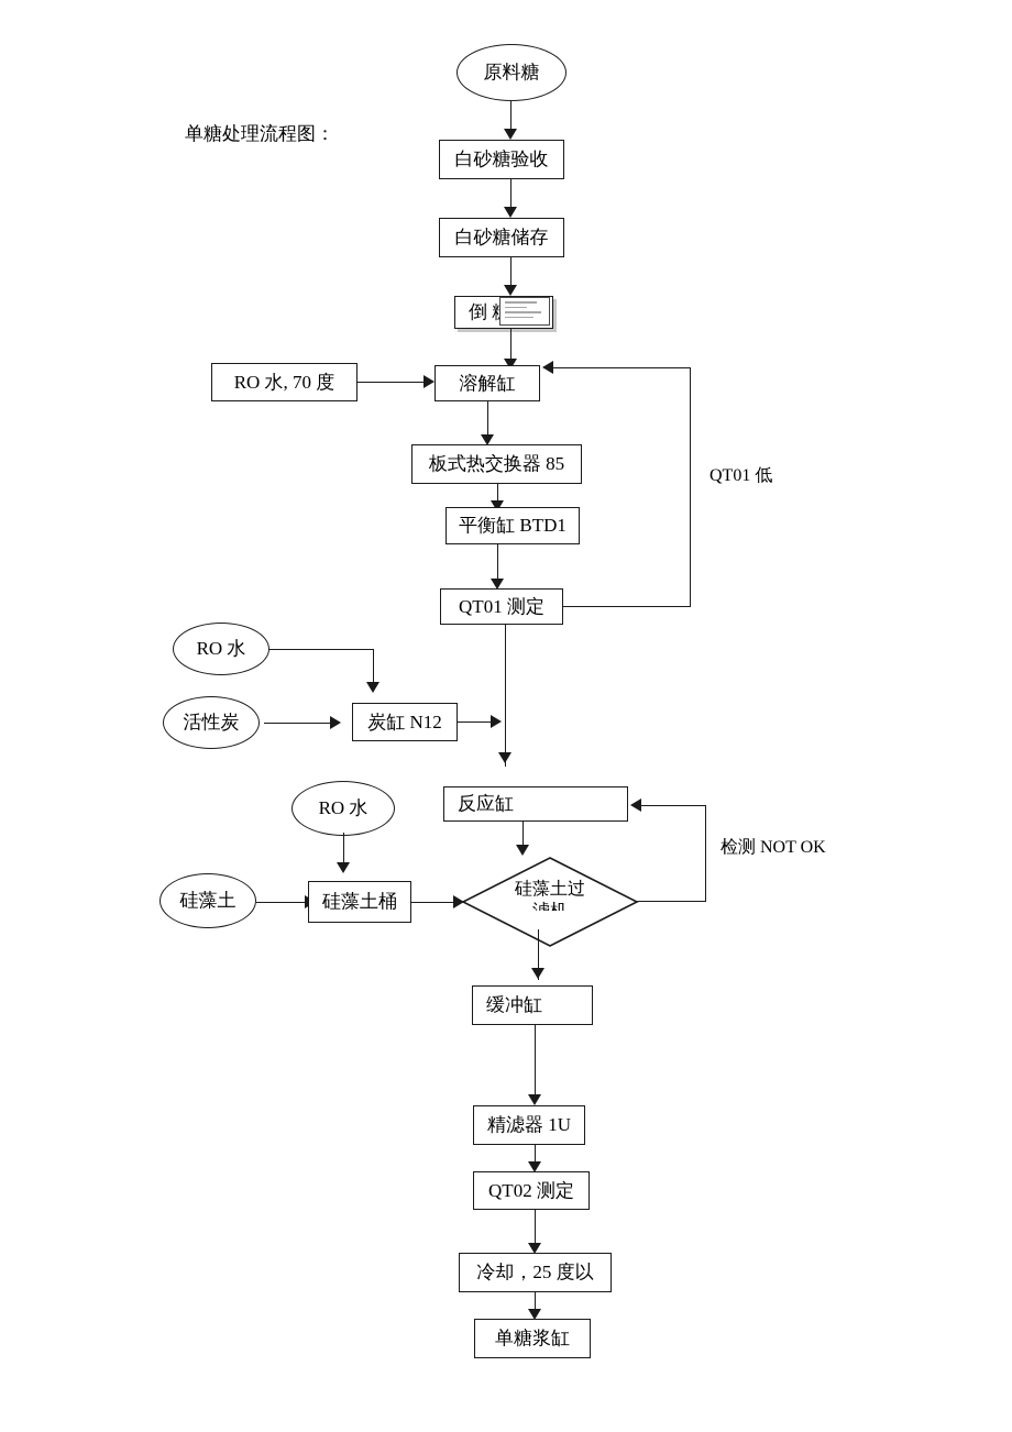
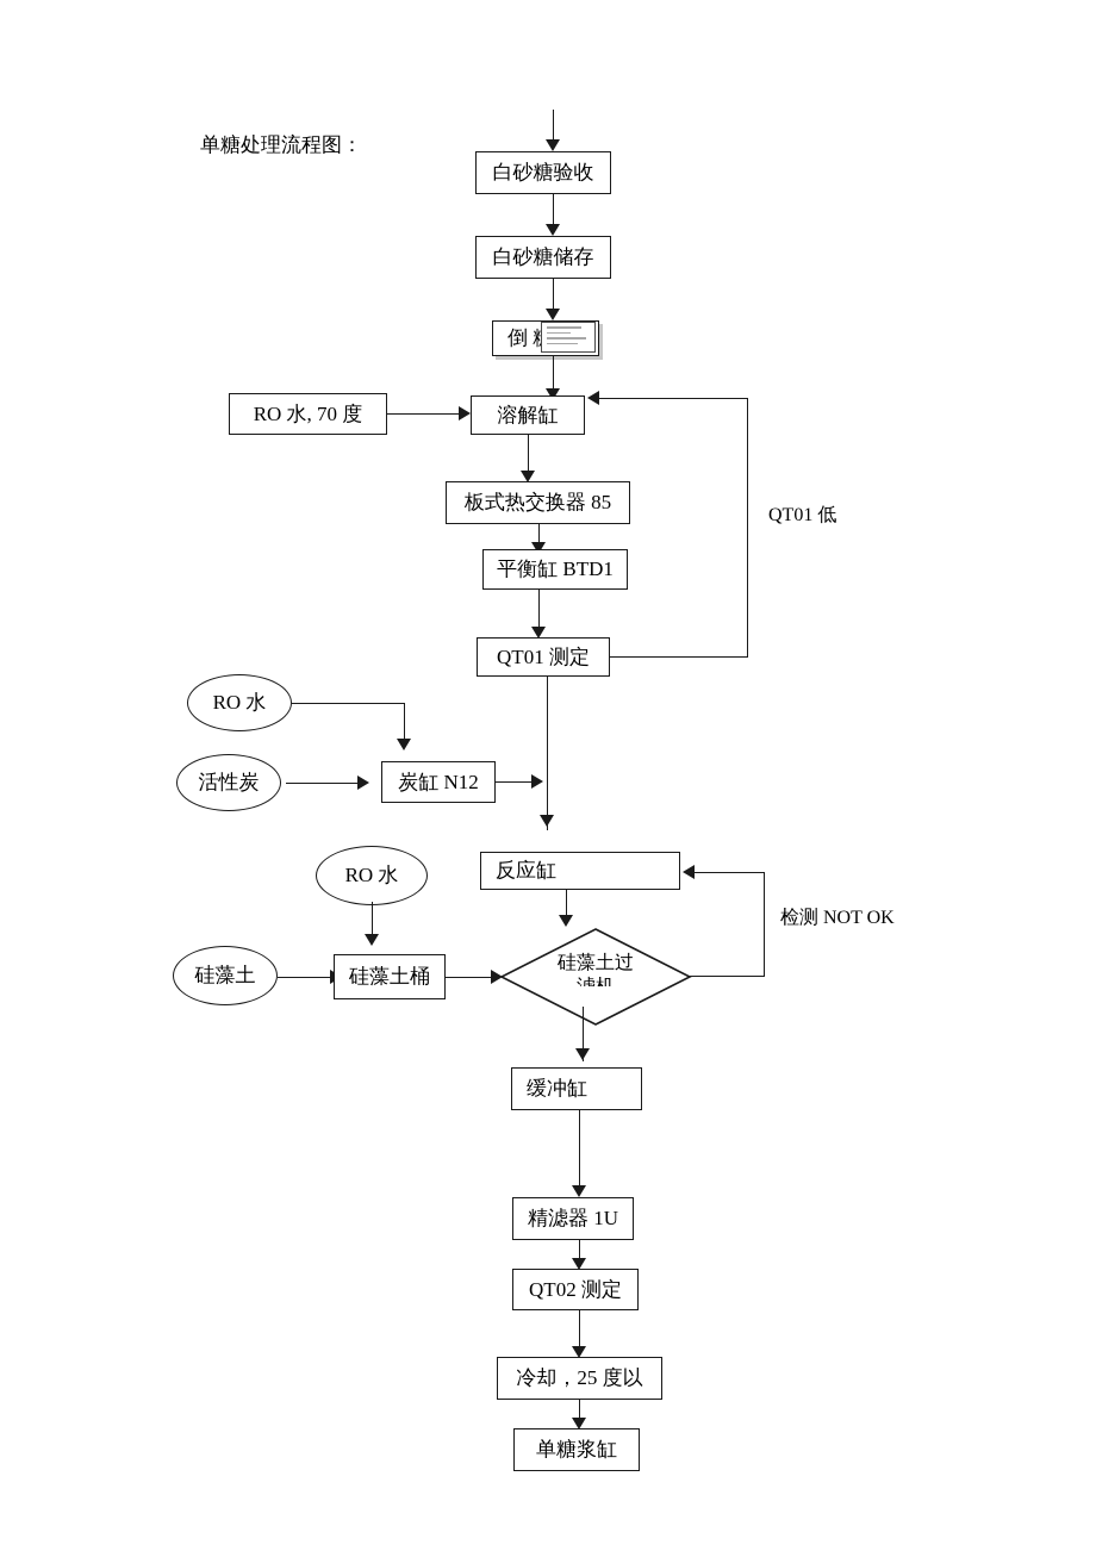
  单糖处理流程图：
- 原料糖
  白砂糖验收
  白砂糖储存
  RO 水, 70 度
  溶解缸
  板式热交换器 85
  平衡缸 BTD1
  QT01 测定
  QT01 低
  RO 水
  活性炭
  炭缸 N12
  RO 水
  硅藻土
  硅藻土桶
  反应缸
  硅藻土过
  检测 NOT OK
  缓冲缸
  精滤器 1U
  QT02 测定
  冷却，25 度以
  单糖浆缸
